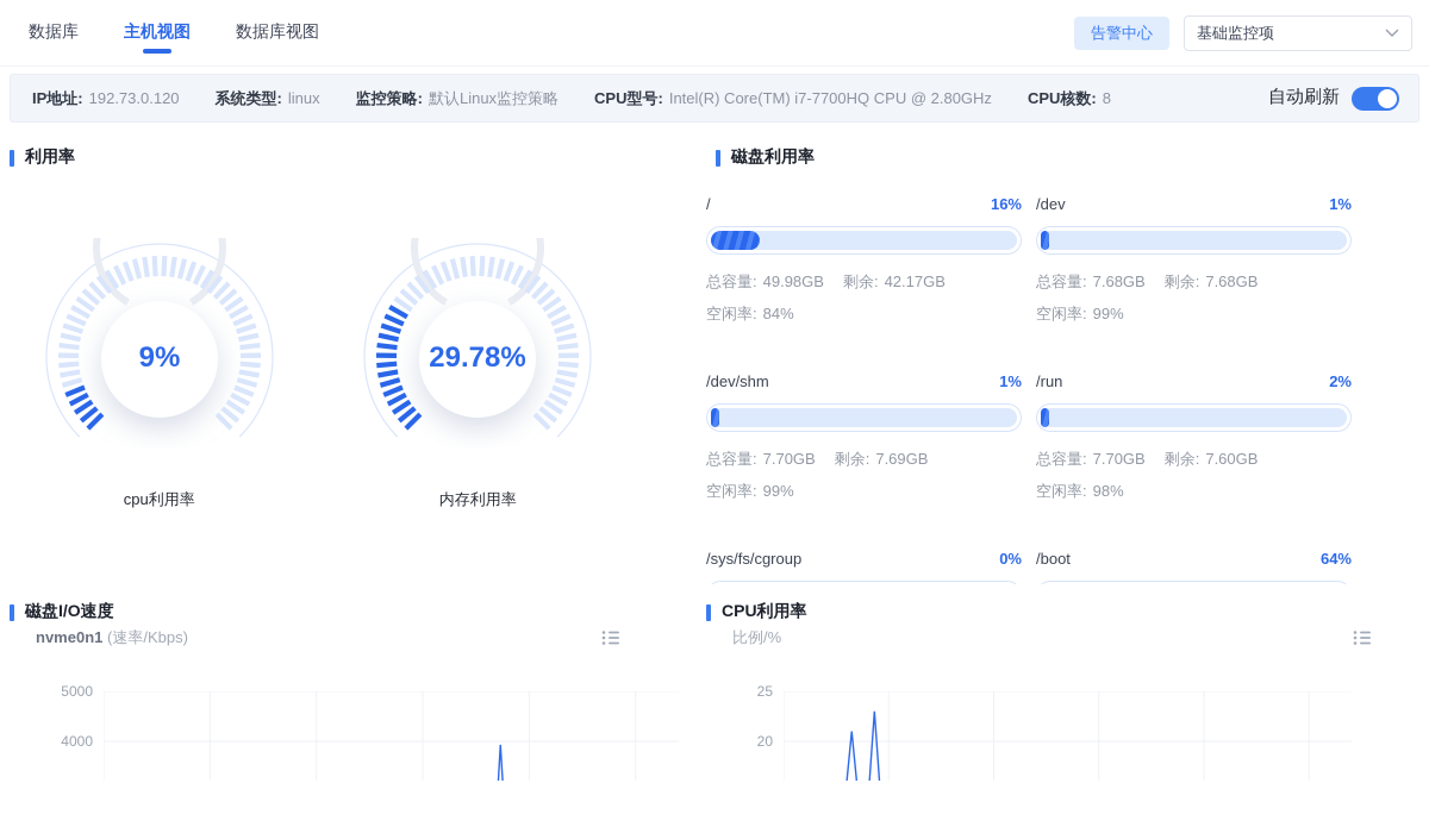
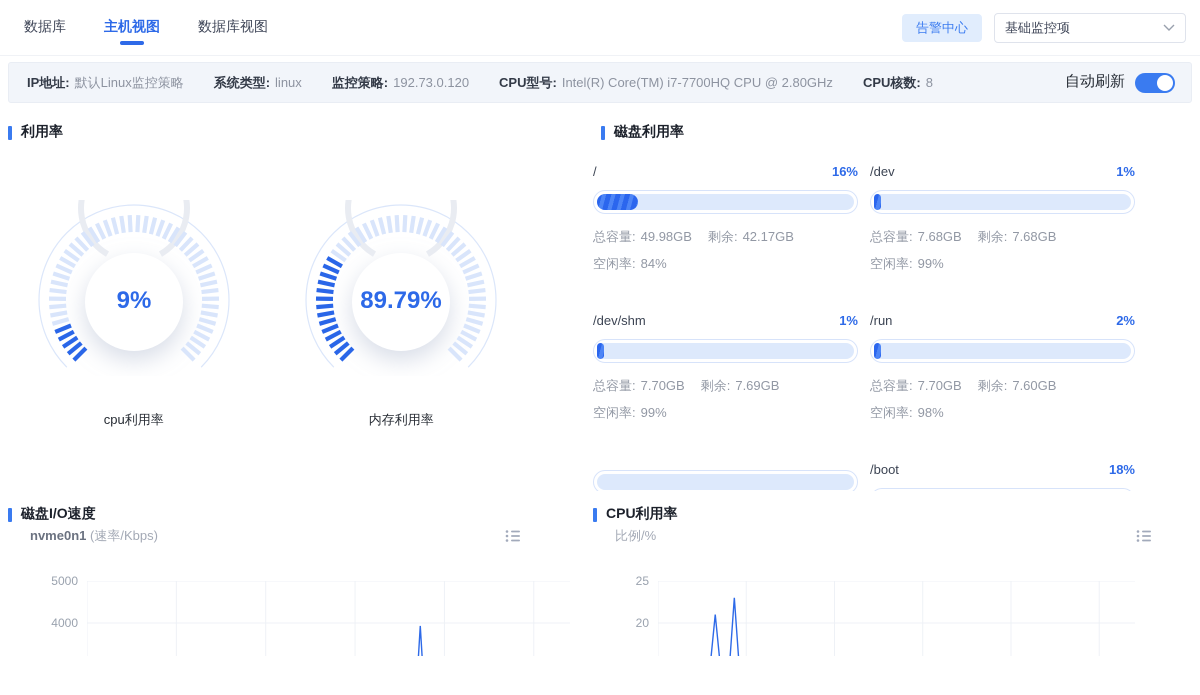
  数据库
  主机视图
  数据库视图
  告警中心
  基础监控项
- IP地址: 192.73.0.120
+ IP地址: 默认Linux监控策略
  系统类型: linux
- 监控策略: 默认Linux监控策略
+ 监控策略: 192.73.0.120
  CPU型号: Intel(R) Core(TM) i7-7700HQ CPU @ 2.80GHz
  CPU核数: 8
  自动刷新
  利用率
  9%
  cpu利用率
- 29.78%
+ 89.79%
  内存利用率
  磁盘利用率
  /
  16%
  总容量: 49.98GB
  剩余: 42.17GB
  空闲率: 84%
  /dev
  1%
  总容量: 7.68GB
  剩余: 7.68GB
  空闲率: 99%
  /dev/shm
  1%
  总容量: 7.70GB
  剩余: 7.69GB
  空闲率: 99%
  /run
  2%
  总容量: 7.70GB
  剩余: 7.60GB
  空闲率: 98%
- /sys/fs/cgroup
- 0%
  /boot
- 64%
+ 18%
  磁盘I/O速度
  nvme0n1 (速率/Kbps)
  5000
  4000
  CPU利用率
  比例/%
  25
  20
